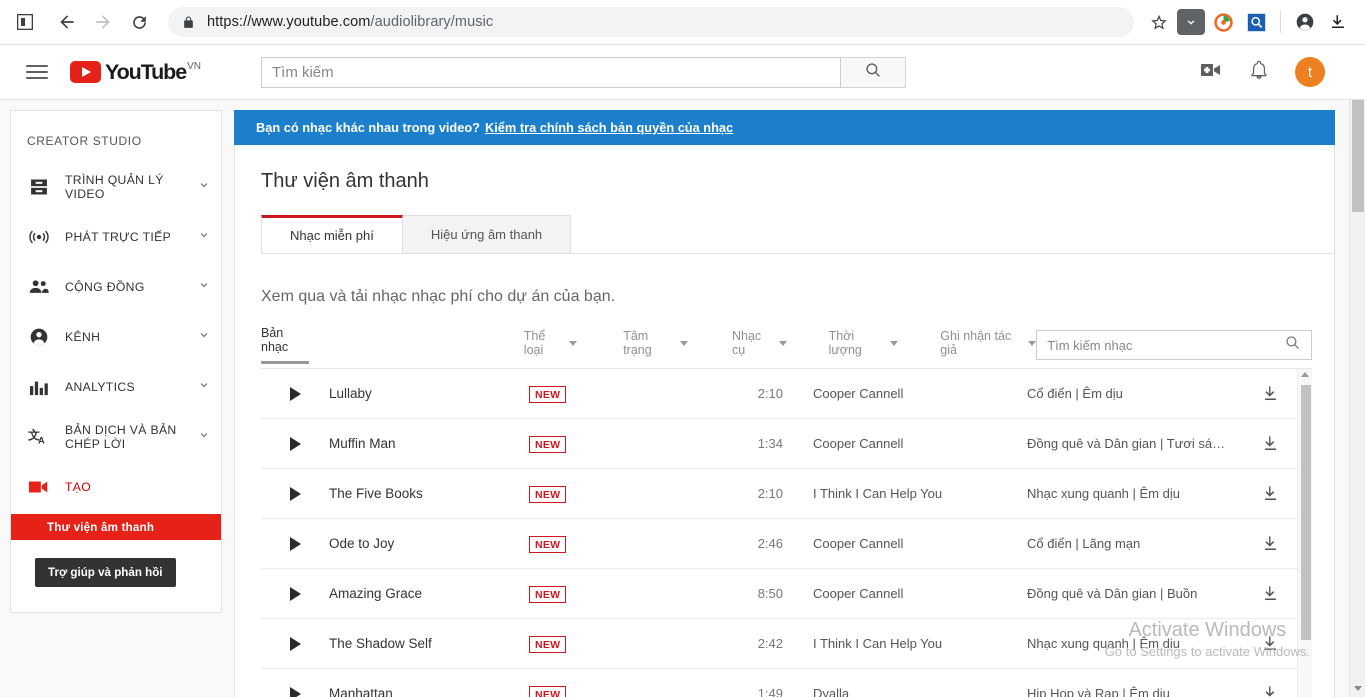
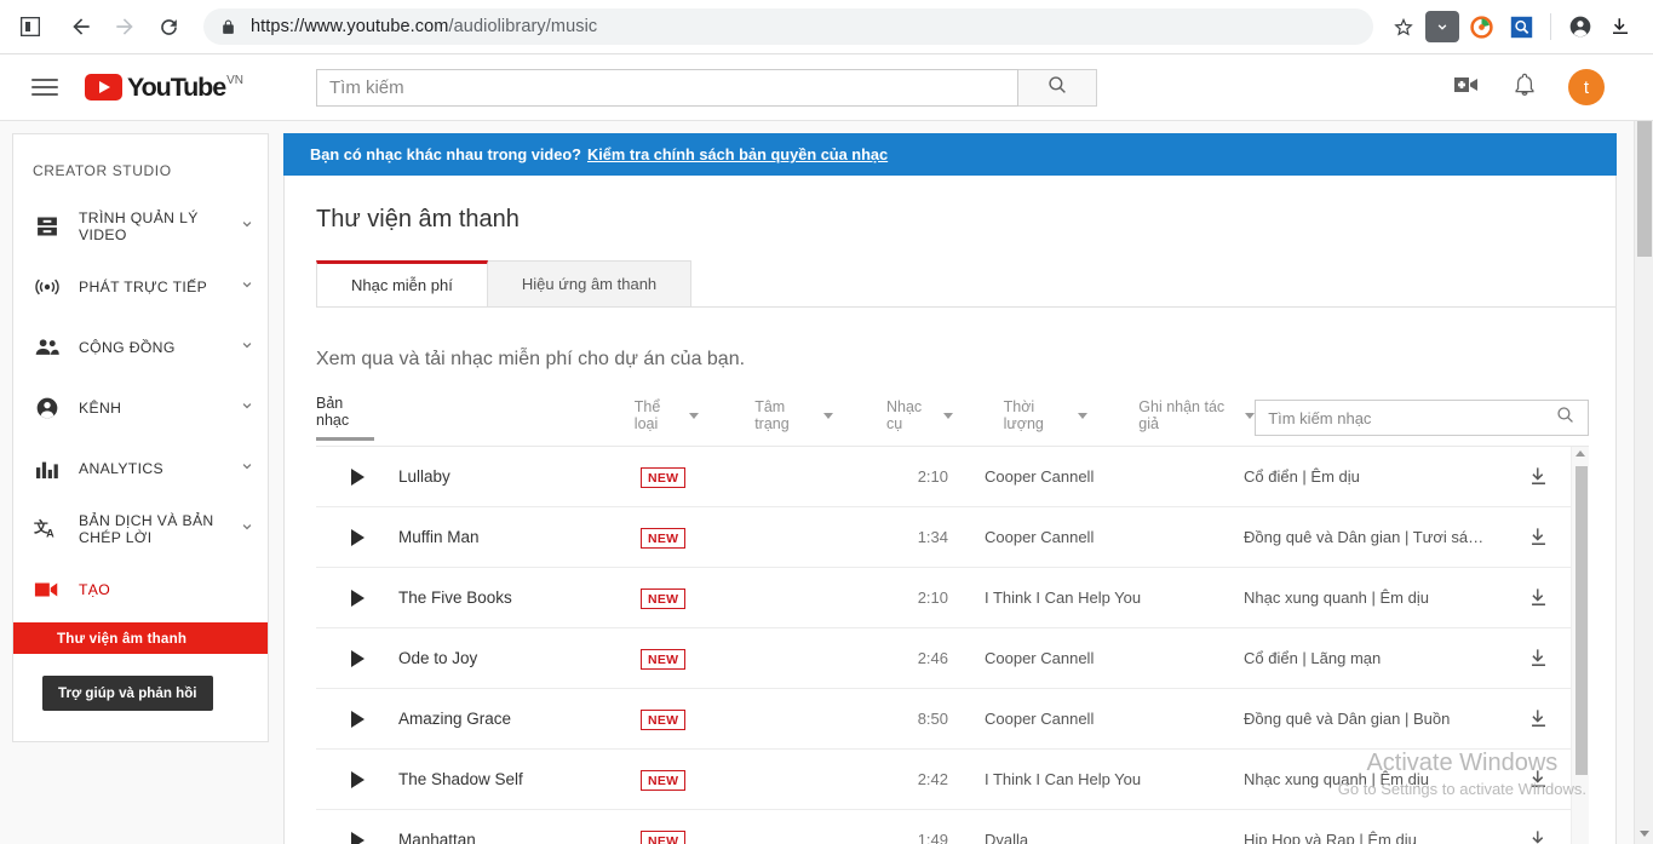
  https://www.youtube.com/audiolibrary/music
  YouTube
  VN
  Tìm kiếm
  t
  CREATOR STUDIO
  TRÌNH QUẢN LÝ VIDEO
  PHÁT TRỰC TIẾP
  CỘNG ĐỒNG
  KÊNH
  ANALYTICS
  文
  A
  BẢN DỊCH VÀ BẢN CHÉP LỜI
  TẠO
  Thư viện âm thanh
  Trợ giúp và phản hồi
  Bạn có nhạc khác nhau trong video?
  Kiểm tra chính sách bản quyền của nhạc
  Thư viện âm thanh
  Nhạc miễn phí
  Hiệu ứng âm thanh
- Xem qua và tải nhạc nhạc phí cho dự án của bạn.
+ Xem qua và tải nhạc miễn phí cho dự án của bạn.
  Bản nhạc
  Thể loại
  Tâm trạng
  Nhạc cụ
  Thời lượng
  Ghi nhận tác giả
  Tìm kiếm nhạc
  Lullaby
  NEW
  2:10
  Cooper Cannell
  Cổ điển | Êm dịu
  Muffin Man
  NEW
  1:34
  Cooper Cannell
  Đồng quê và Dân gian | Tươi sá…
  The Five Books
  NEW
  2:10
  I Think I Can Help You
  Nhạc xung quanh | Êm dịu
  Ode to Joy
  NEW
  2:46
  Cooper Cannell
  Cổ điển | Lãng mạn
  Amazing Grace
  NEW
  8:50
  Cooper Cannell
  Đồng quê và Dân gian | Buồn
  The Shadow Self
  NEW
  2:42
  I Think I Can Help You
  Nhạc xung quanh | Êm dịu
  Manhattan
  NEW
  1:49
  Dyalla
  Hip Hop và Rap | Êm dịu
  Activate Windows
  Go to Settings to activate Windows.
